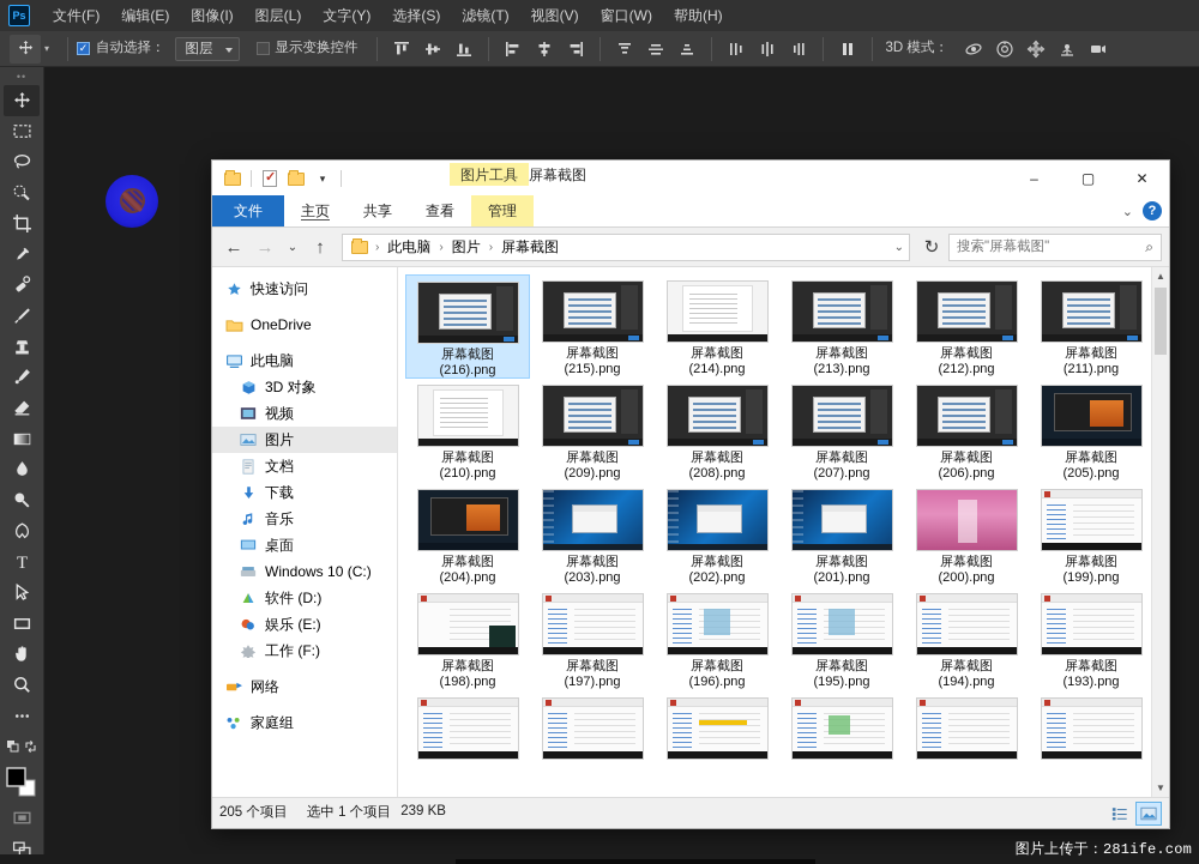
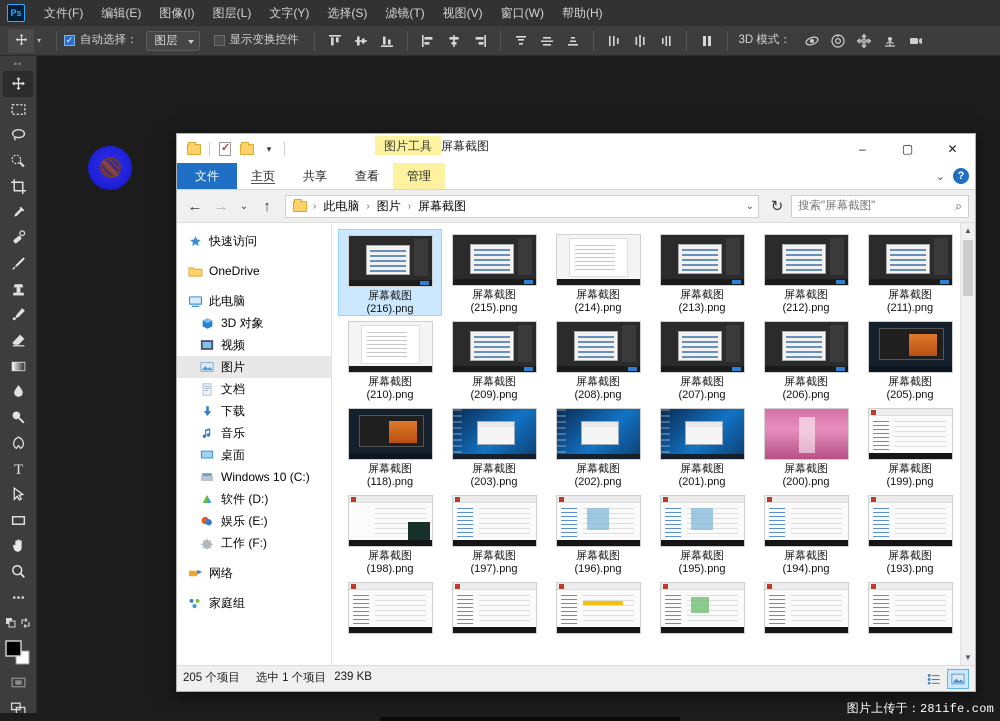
  Ps
  文件(F)
  编辑(E)
  图像(I)
  图层(L)
  文字(Y)
  选择(S)
  滤镜(T)
  视图(V)
  窗口(W)
  帮助(H)
  ▾
  ✓
  自动选择：
  图层
  显示变换控件
  3D 模式：
  ••
  T
  ▾
  图片工具
  屏幕截图
  –
  ▢
  ✕
  文件
  主页
  共享
  查看
  管理
  ⌄
  ?
  ←
  →
  ⌄
  ↑
  ›
  此电脑
  ›
  图片
  ›
  屏幕截图
  ⌄
  ↻
  搜索"屏幕截图"
  ⌕
  快速访问
  OneDrive
  此电脑
  3D 对象
  视频
  图片
  文档
  下载
  音乐
  桌面
  Windows 10 (C:)
  软件 (D:)
  娱乐 (E:)
  工作 (F:)
  网络
  家庭组
  屏幕截图
  (216).png
  屏幕截图
  (215).png
  屏幕截图
  (214).png
  屏幕截图
  (213).png
  屏幕截图
  (212).png
  屏幕截图
  (211).png
  屏幕截图
  (210).png
  屏幕截图
  (209).png
  屏幕截图
  (208).png
  屏幕截图
  (207).png
  屏幕截图
  (206).png
  屏幕截图
  (205).png
  屏幕截图
- (204).png
+ (118).png
  屏幕截图
  (203).png
  屏幕截图
  (202).png
  屏幕截图
  (201).png
  屏幕截图
  (200).png
  屏幕截图
  (199).png
  屏幕截图
  (198).png
  屏幕截图
  (197).png
  屏幕截图
  (196).png
  屏幕截图
  (195).png
  屏幕截图
  (194).png
  屏幕截图
  (193).png
  ▲
  ▼
  205 个项目
  选中 1 个项目
  239 KB
  图片上传于：
  281ife.com
